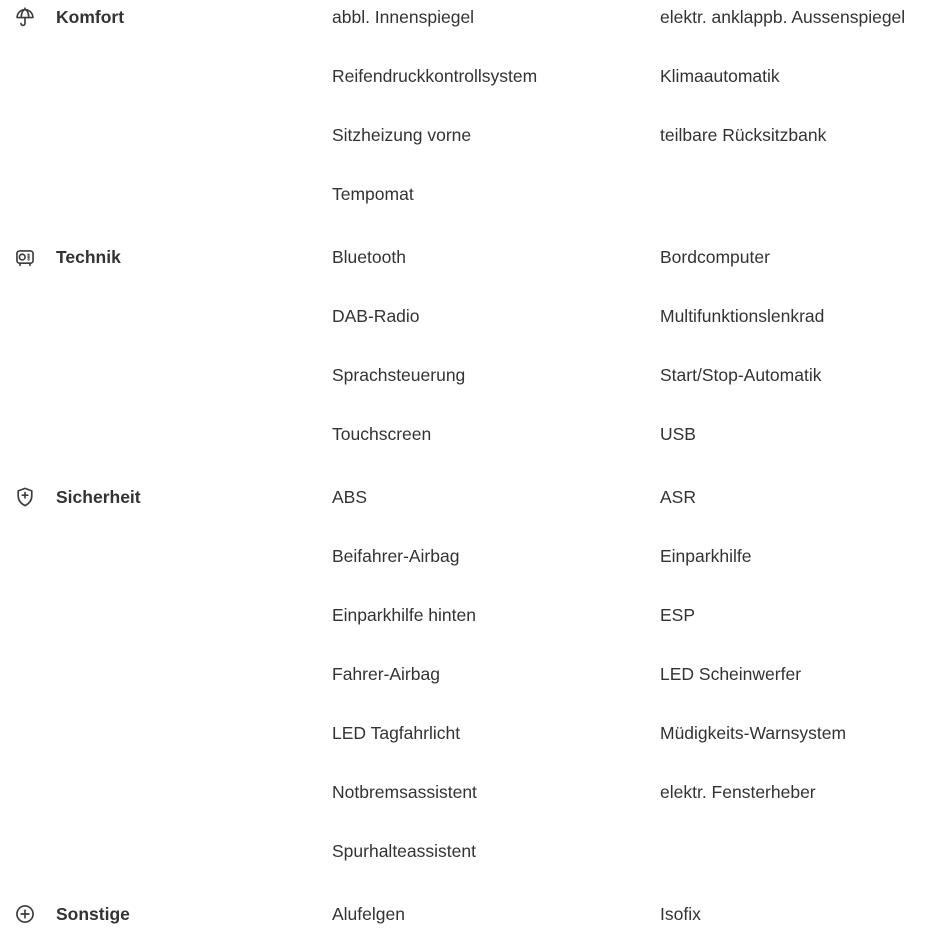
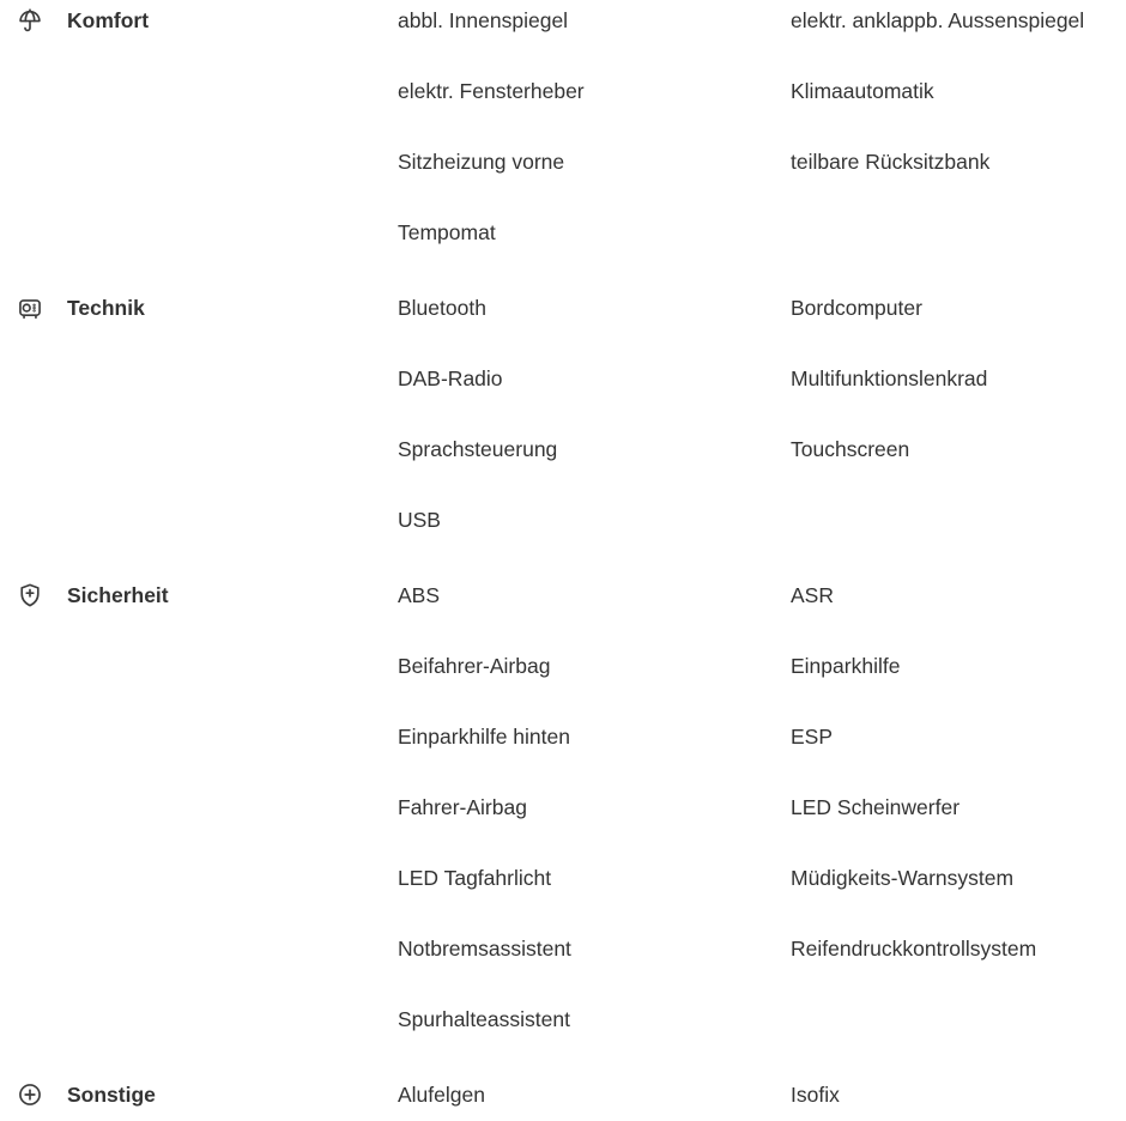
  Komfort
  abbl. Innenspiegel
  elektr. anklappb. Aussenspiegel
- Reifendruckkontrollsystem
+ elektr. Fensterheber
  Klimaautomatik
  Sitzheizung vorne
  teilbare Rücksitzbank
  Tempomat
  Technik
  Bluetooth
  Bordcomputer
  DAB-Radio
  Multifunktionslenkrad
  Sprachsteuerung
- Start/Stop-Automatik
  Touchscreen
  USB
  Sicherheit
  ABS
  ASR
  Beifahrer-Airbag
  Einparkhilfe
  Einparkhilfe hinten
  ESP
  Fahrer-Airbag
  LED Scheinwerfer
  LED Tagfahrlicht
  Müdigkeits-Warnsystem
  Notbremsassistent
- elektr. Fensterheber
+ Reifendruckkontrollsystem
  Spurhalteassistent
  Sonstige
  Alufelgen
  Isofix
